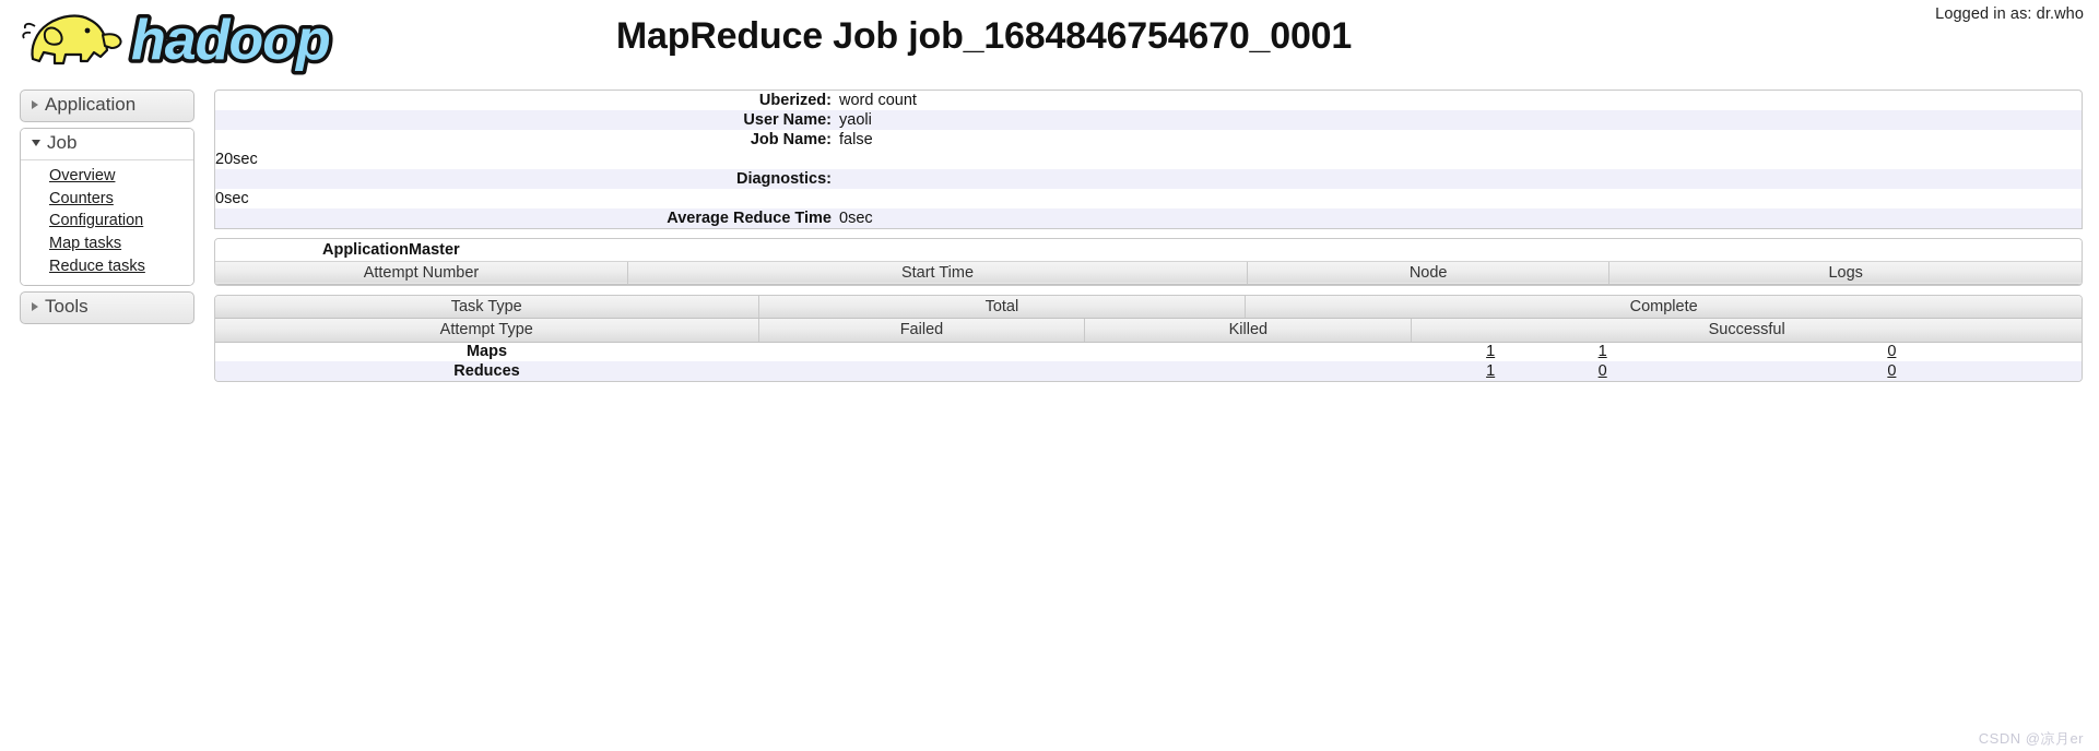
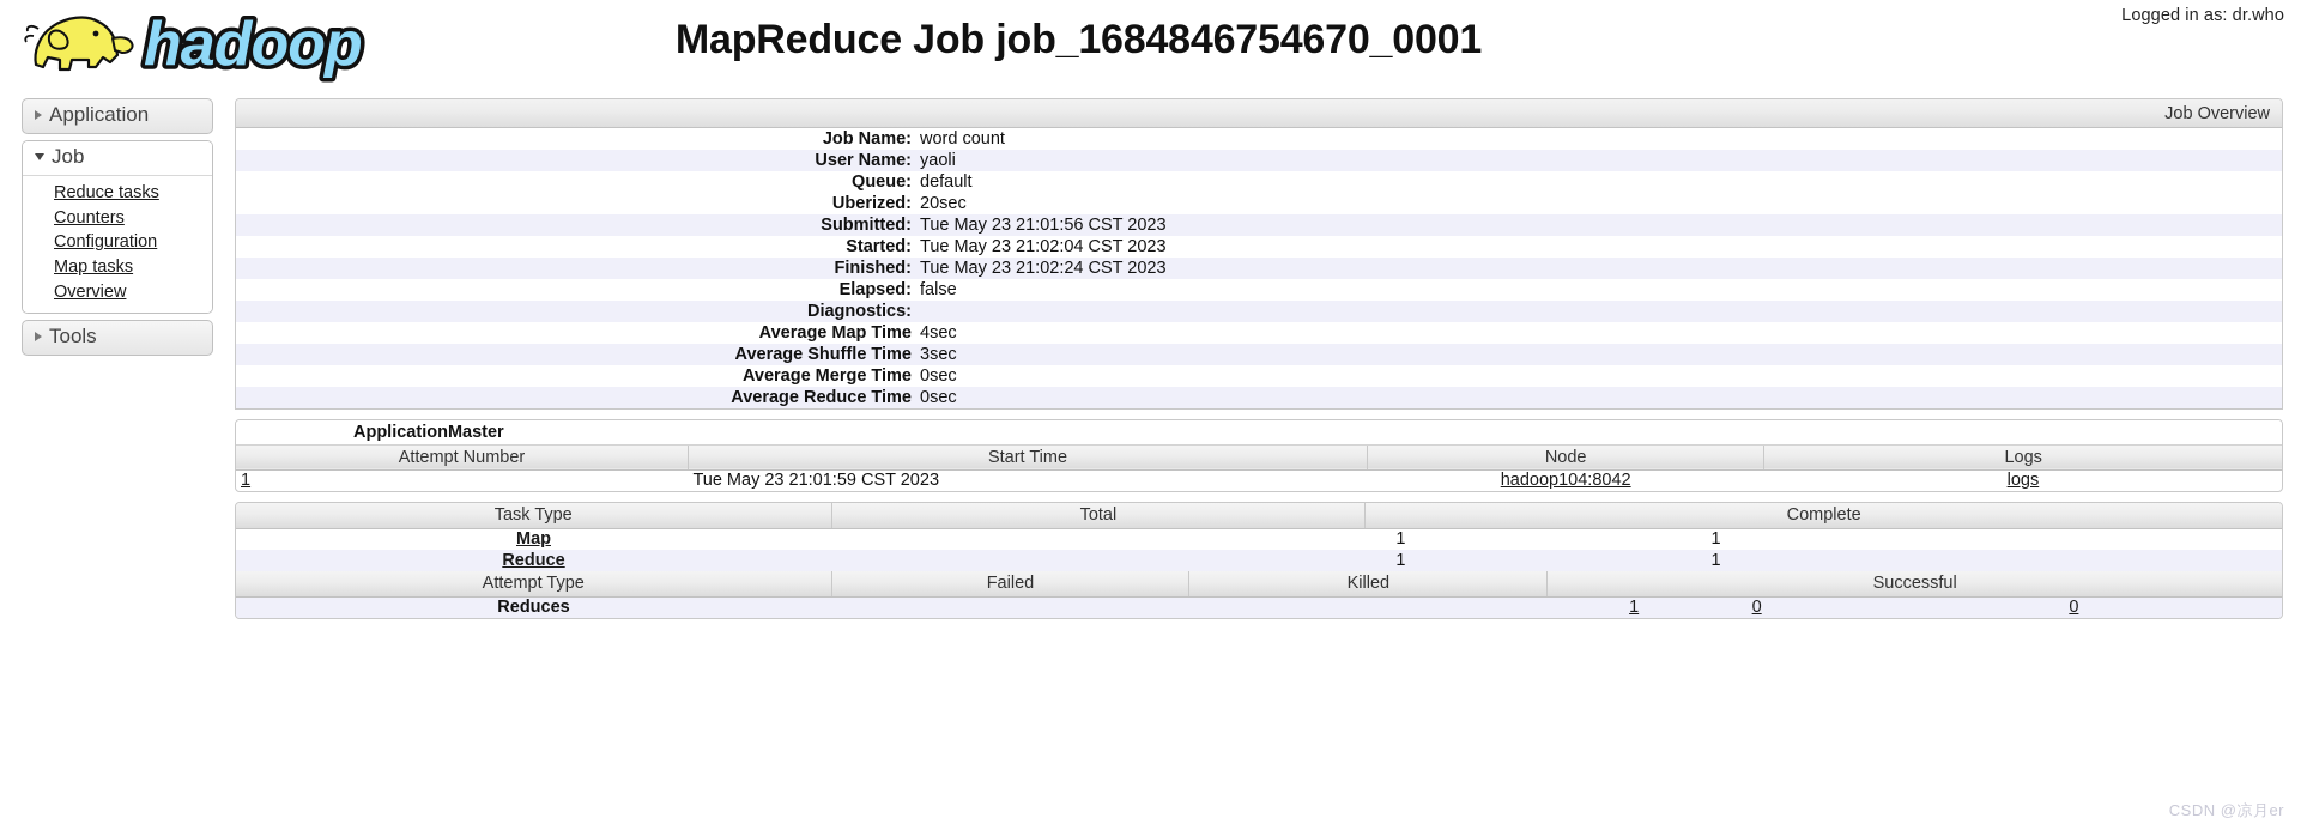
  Logged in as: dr.who
  hadoop
  MapReduce Job job_1684846754670_0001
  Application
  Job
- Overview
+ Reduce tasks
  Counters
  Configuration
  Map tasks
- Reduce tasks
+ Overview
  Tools
+ Job Overview
- Uberized:
+ Job Name:
  word count
  User Name:
  yaoli
+ Queue:
+ default
- Job Name:
+ Uberized:
- false
+ 20sec
+ Submitted:
+ Tue May 23 21:01:56 CST 2023
+ Started:
+ Tue May 23 21:02:04 CST 2023
+ Finished:
+ Tue May 23 21:02:24 CST 2023
+ Elapsed:
- 20sec
+ false
  Diagnostics:
+ Average Map Time
+ 4sec
+ Average Shuffle Time
+ 3sec
+ Average Merge Time
  0sec
  Average Reduce Time
  0sec
  ApplicationMaster
  Attempt Number	Start Time	Node	Logs
+ 1	Tue May 23 21:01:59 CST 2023	hadoop104:8042	logs
  Task Type	Total	Complete
+ Map	1	1
+ Reduce	1	1
  Attempt Type	Failed	Killed	Successful
- Maps	1	0	1
  Reduces	0	0	1
  CSDN @凉月er
